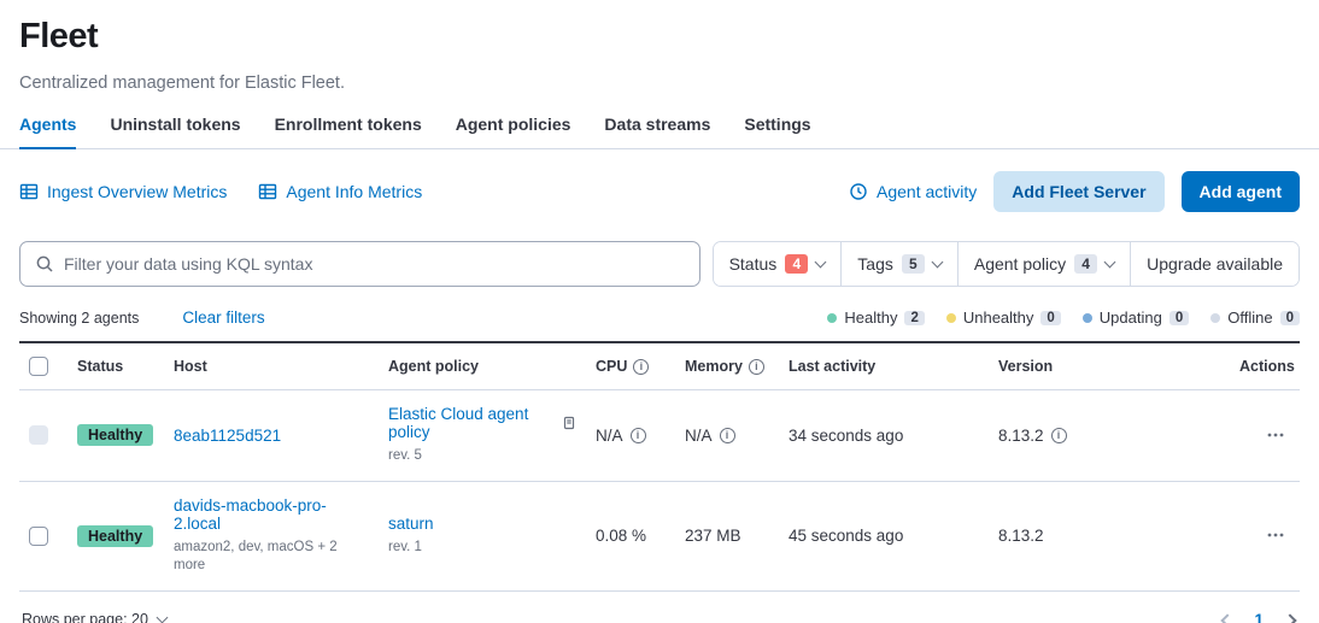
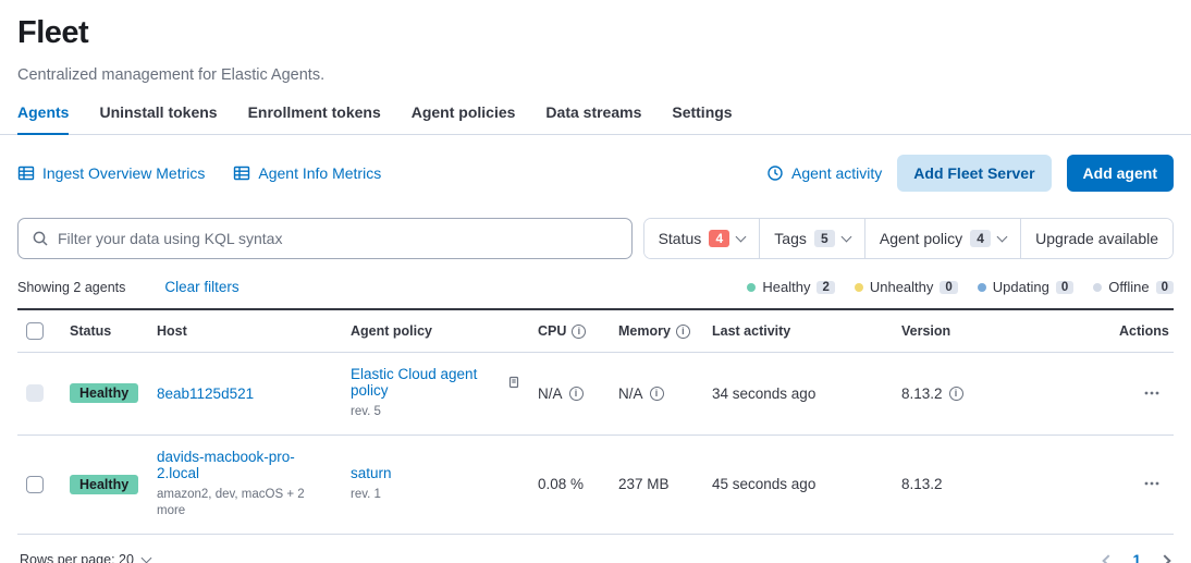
  Fleet
- Centralized management for Elastic Fleet.
+ Centralized management for Elastic Agents.
  Agents
  Uninstall tokens
  Enrollment tokens
  Agent policies
  Data streams
  Settings
  Ingest Overview Metrics
  Agent Info Metrics
  Agent activity
  Add Fleet Server
  Add agent
  Filter your data using KQL syntax
  Status
  4
  Tags
  5
  Agent policy
  4
  Upgrade available
  Showing 2 agents
  Clear filters
  Healthy
  2
  Unhealthy
  0
  Updating
  0
  Offline
  0
  	Status	Host	Agent policy	CPU	Memory	Last activity	Version	Actions
  	Healthy	8eab1125d521	Elastic Cloud agent policy rev. 5	N/A	N/A	34 seconds ago	8.13.2
  	Healthy	davids-macbook-pro-2.local amazon2, dev, macOS + 2 more	saturn rev. 1	0.08 %	237 MB	45 seconds ago	8.13.2
  Rows per page: 20
  1
